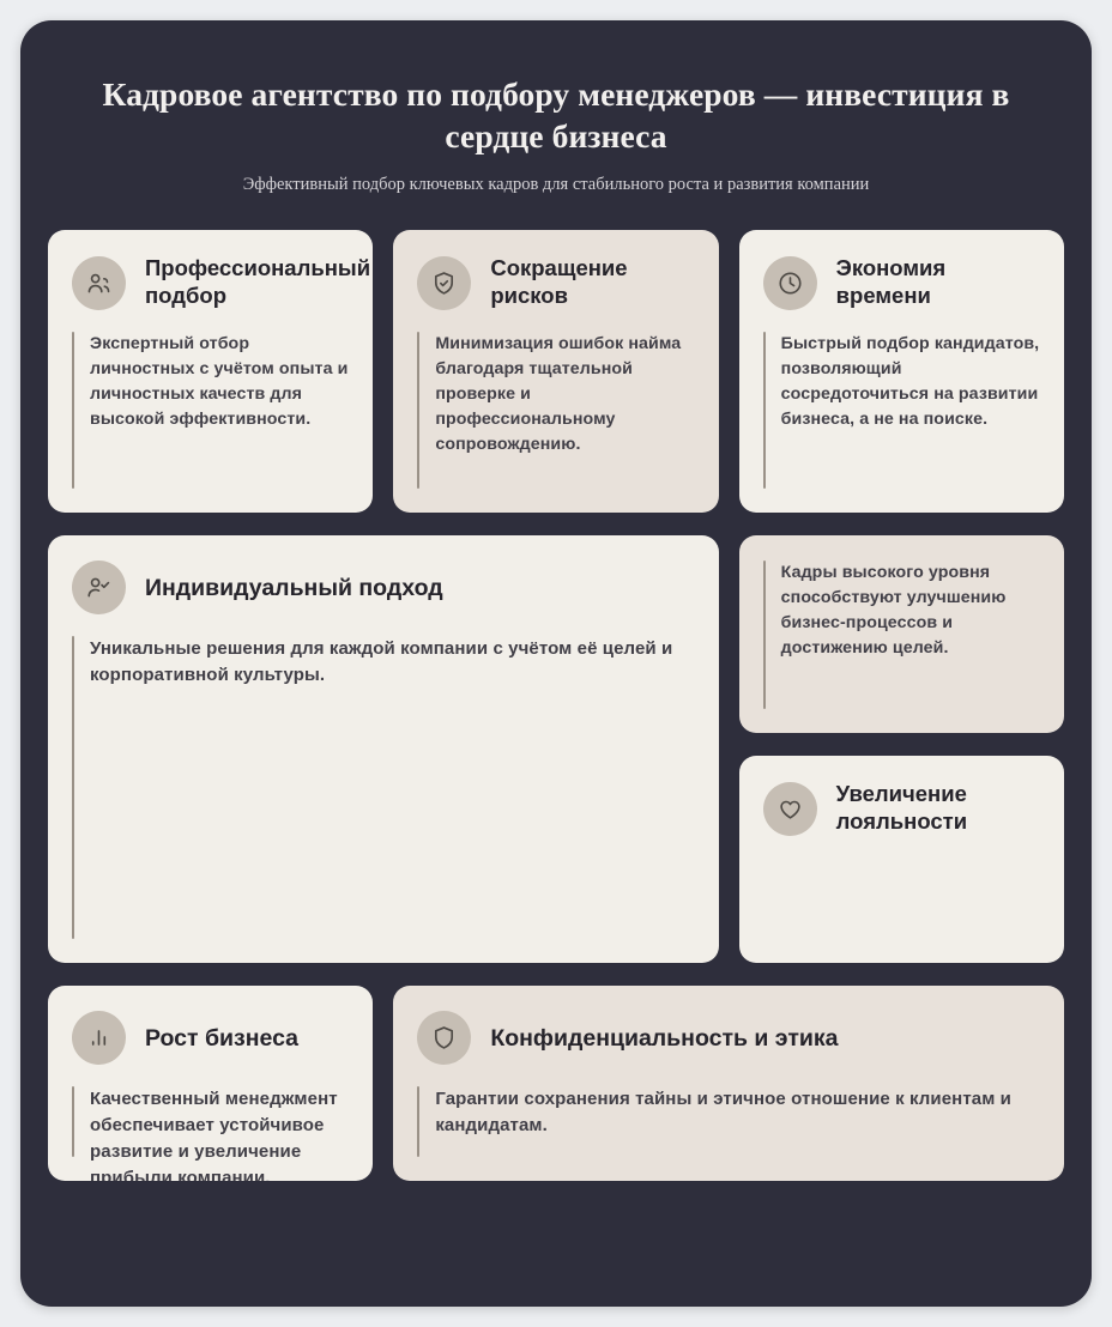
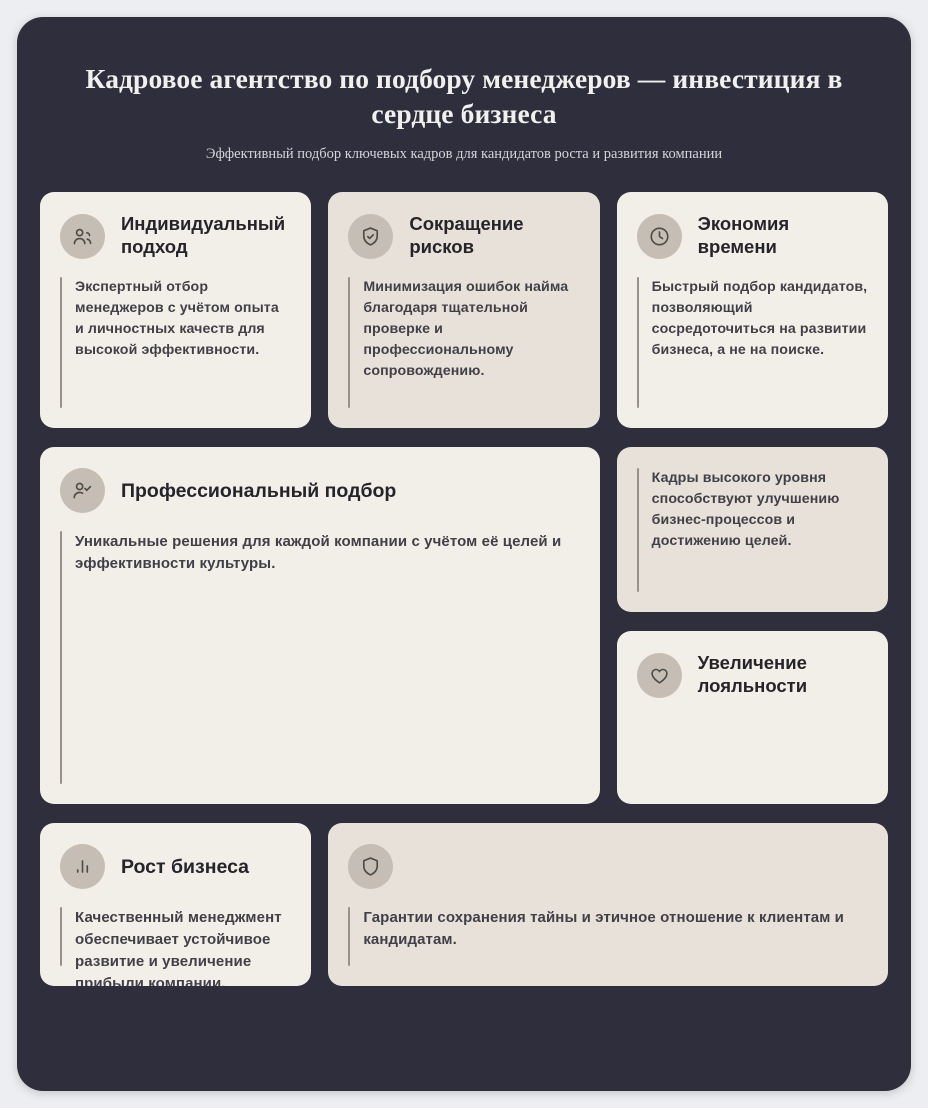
  Кадровое агентство по подбору менеджеров — инвестиция в сердце бизнеса
- Эффективный подбор ключевых кадров для стабильного роста и развития компании
+ Эффективный подбор ключевых кадров для кандидатов роста и развития компании
- Профессиональный подбор
+ Индивидуальный подход
- Экспертный отбор личностных с учётом опыта и личностных качеств для высокой эффективности.
+ Экспертный отбор менеджеров с учётом опыта и личностных качеств для высокой эффективности.
  Сокращение рисков
  Минимизация ошибок найма благодаря тщательной проверке и профессиональному сопровождению.
  Экономия времени
  Быстрый подбор кандидатов, позволяющий сосредоточиться на развитии бизнеса, а не на поиске.
- Индивидуальный подход
+ Профессиональный подбор
- Уникальные решения для каждой компании с учётом её целей и корпоративной культуры.
+ Уникальные решения для каждой компании с учётом её целей и эффективности культуры.
  Кадры высокого уровня способствуют улучшению бизнес-процессов и достижению целей.
  Увеличение лояльности
  Рост бизнеса
  Качественный менеджмент обеспечивает устойчивое развитие и увеличение прибыли компании.
- Конфиденциальность и этика
  Гарантии сохранения тайны и этичное отношение к клиентам и кандидатам.
